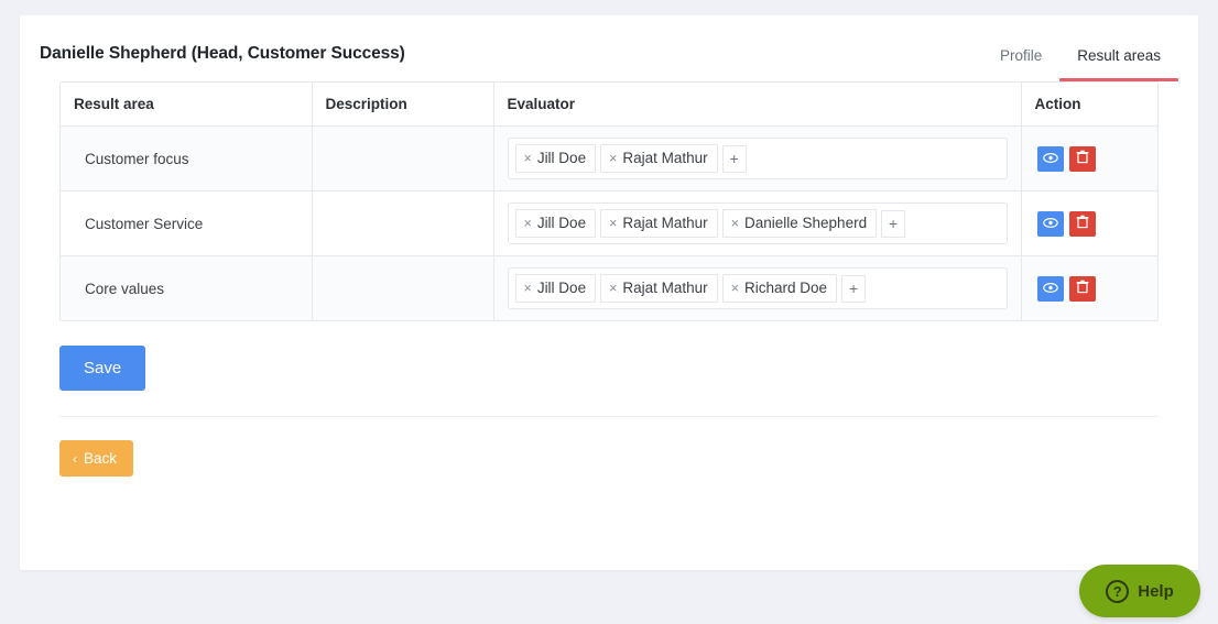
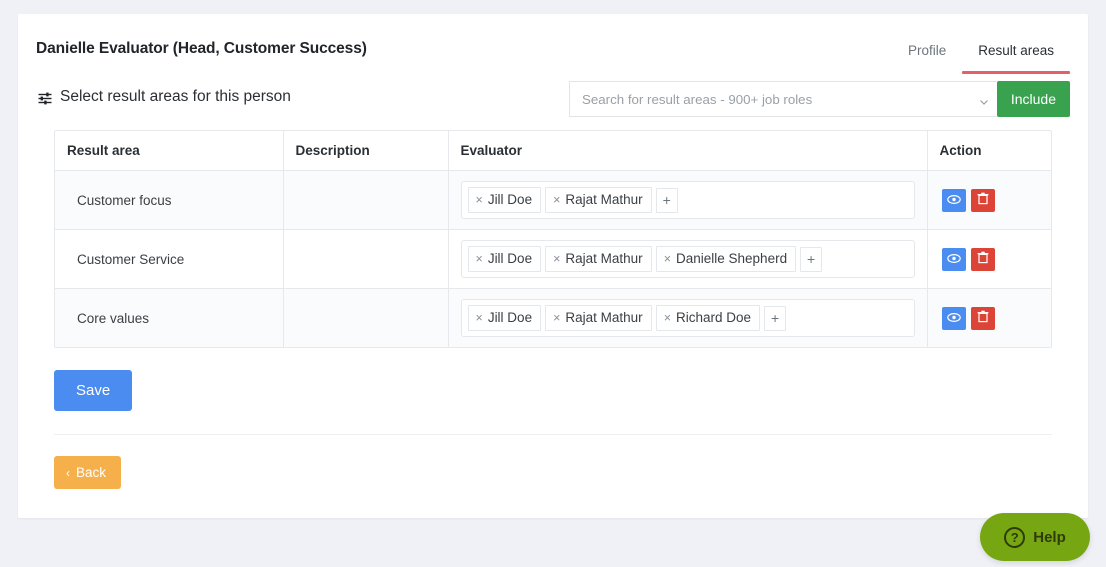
- Danielle Shepherd (Head, Customer Success)
+ Danielle Evaluator (Head, Customer Success)
  Profile
  Result areas
+ Select result areas for this person
+ Search for result areas - 900+ job roles
+ Include
  Result area	Description	Evaluator	Action
  Customer focus		× Jill Doe × Rajat Mathur +
  Customer Service		× Jill Doe × Rajat Mathur × Danielle Shepherd +
  Core values		× Jill Doe × Rajat Mathur × Richard Doe +
  Save
  ‹
  Back
  ?
  Help
